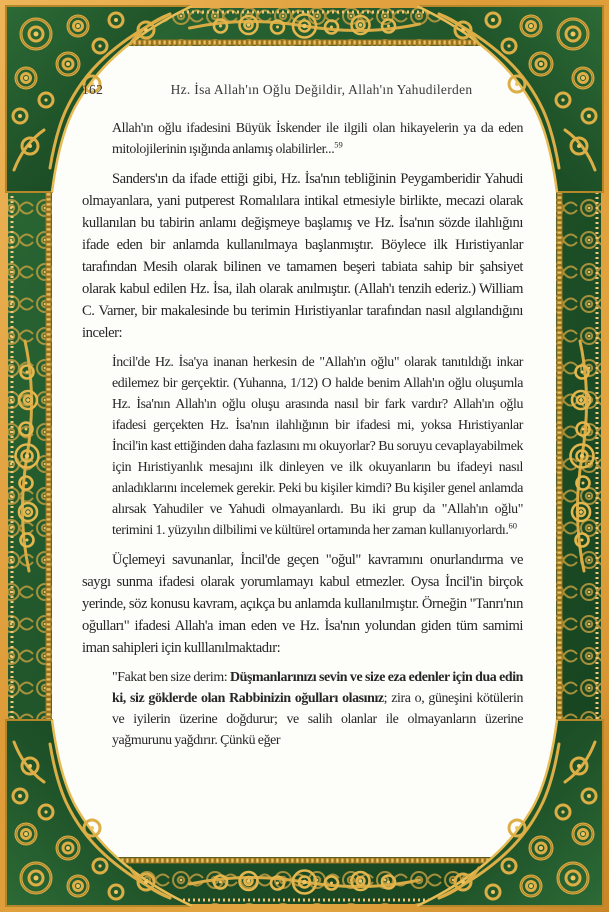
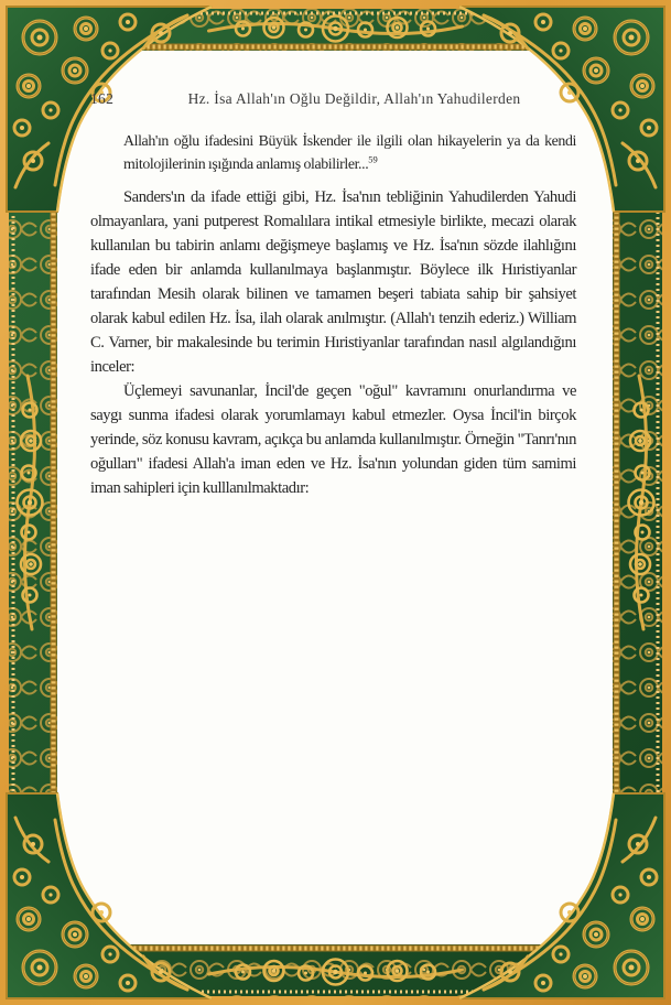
  162
  Hz. İsa Allah'ın Oğlu Değildir, Allah'ın Yahudilerden
- Allah'ın oğlu ifadesini Büyük İskender ile ilgili olan hikayelerin ya da eden mitolojilerinin ışığında anlamış olabilirler...59
+ Allah'ın oğlu ifadesini Büyük İskender ile ilgili olan hikayelerin ya da kendi mitolojilerinin ışığında anlamış olabilirler...59
- Sanders'ın da ifade ettiği gibi, Hz. İsa'nın tebliğinin Peygamberidir Yahudi olmayanlara, yani putperest Romalılara intikal etmesiyle birlikte, mecazi olarak kullanılan bu tabirin anlamı değişmeye başlamış ve Hz. İsa'nın sözde ilahlığını ifade eden bir anlamda kullanılmaya başlanmıştır. Böylece ilk Hıristiyanlar tarafından Mesih olarak bilinen ve tamamen beşeri tabiata sahip bir şahsiyet olarak kabul edilen Hz. İsa, ilah olarak anılmıştır. (Allah'ı tenzih ederiz.) William C. Varner, bir makalesinde bu terimin Hıristiyanlar tarafından nasıl algılandığını inceler:
+ Sanders'ın da ifade ettiği gibi, Hz. İsa'nın tebliğinin Yahudilerden Yahudi olmayanlara, yani putperest Romalılara intikal etmesiyle birlikte, mecazi olarak kullanılan bu tabirin anlamı değişmeye başlamış ve Hz. İsa'nın sözde ilahlığını ifade eden bir anlamda kullanılmaya başlanmıştır. Böylece ilk Hıristiyanlar tarafından Mesih olarak bilinen ve tamamen beşeri tabiata sahip bir şahsiyet olarak kabul edilen Hz. İsa, ilah olarak anılmıştır. (Allah'ı tenzih ederiz.) William C. Varner, bir makalesinde bu terimin Hıristiyanlar tarafından nasıl algılandığını inceler:
- İncil'de Hz. İsa'ya inanan herkesin de "Allah'ın oğlu" olarak tanıtıldığı inkar edilemez bir gerçektir. (Yuhanna, 1/12) O halde benim Allah'ın oğlu oluşumla Hz. İsa'nın Allah'ın oğlu oluşu arasında nasıl bir fark vardır? Allah'ın oğlu ifadesi gerçekten Hz. İsa'nın ilahlığının bir ifadesi mi, yoksa Hıristiyanlar İncil'in kast ettiğinden daha fazlasını mı okuyorlar? Bu soruyu cevaplayabilmek için Hıristiyanlık mesajını ilk dinleyen ve ilk okuyanların bu ifadeyi nasıl anladıklarını incelemek gerekir. Peki bu kişiler kimdi? Bu kişiler genel anlamda alırsak Yahudiler ve Yahudi olmayanlardı. Bu iki grup da "Allah'ın oğlu" terimini 1. yüzyılın dilbilimi ve kültürel ortamında her zaman kullanıyorlardı.60
  Üçlemeyi savunanlar, İncil'de geçen "oğul" kavramını onurlandırma ve saygı sunma ifadesi olarak yorumlamayı kabul etmezler. Oysa İncil'in birçok yerinde, söz konusu kavram, açıkça bu anlamda kullanılmıştır. Örneğin "Tanrı'nın oğulları" ifadesi Allah'a iman eden ve Hz. İsa'nın yolundan giden tüm samimi iman sahipleri için kulllanılmaktadır:
- "Fakat ben size derim: Düşmanlarınızı sevin ve size eza edenler için dua edin ki, siz göklerde olan Rabbinizin oğulları olasınız; zira o, güneşini kötülerin ve iyilerin üzerine doğdurur; ve salih olanlar ile olmayanların üzerine yağmurunu yağdırır. Çünkü eğer
